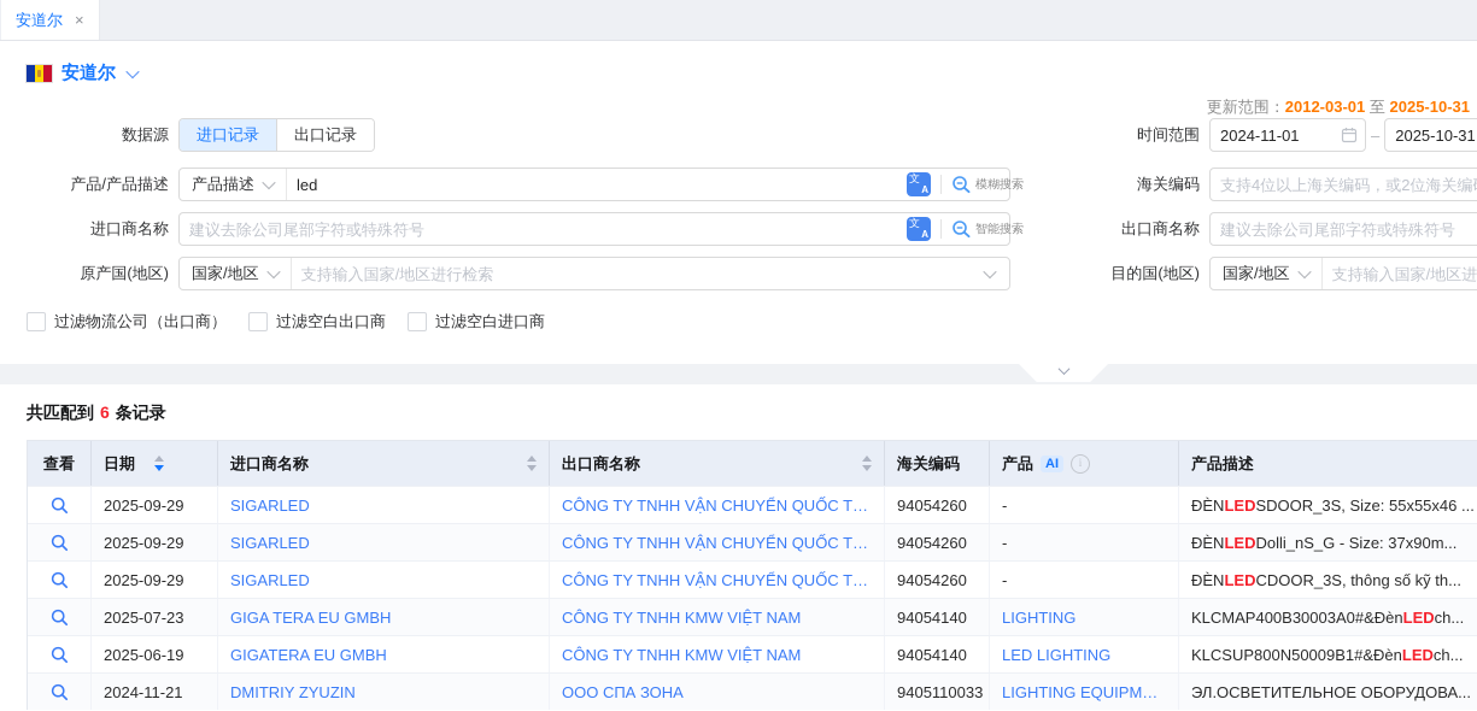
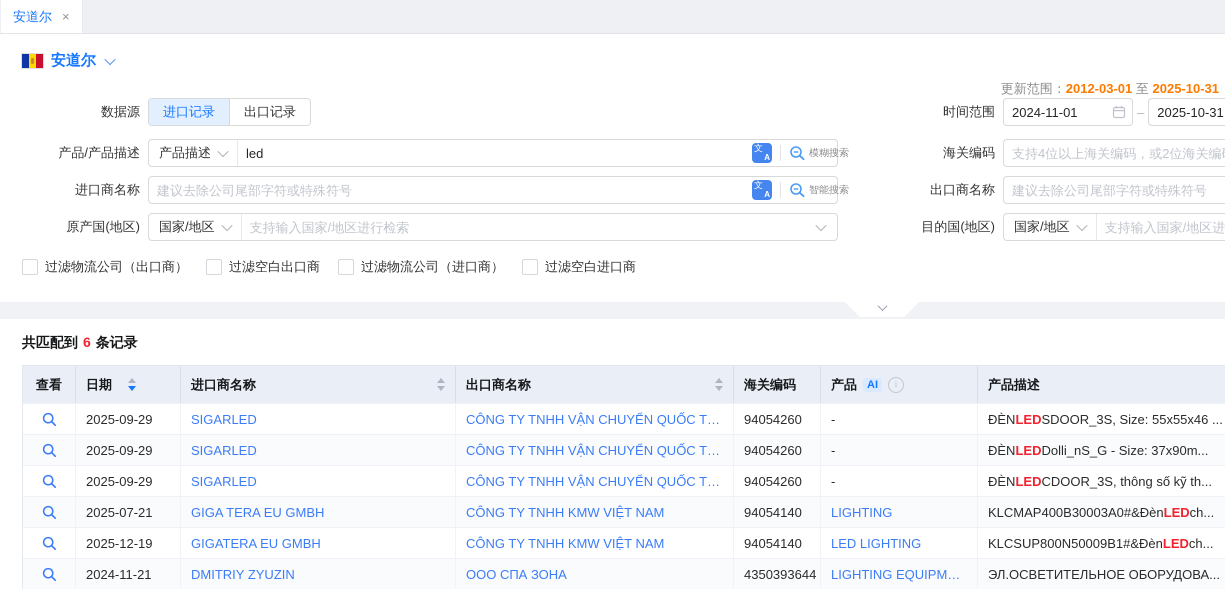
  安道尔
  ×
  安道尔
  更新范围：2012-03-01 至 2025-10-31
  数据源
  进口记录
  出口记录
  时间范围
  2024-11-01
  –
  2025-10-31
  产品/产品描述
  产品描述
  led
  文
  A
  模糊搜索
  海关编码
  支持4位以上海关编码，或2位海关编
  进口商名称
  建议去除公司尾部字符或特殊符号
  文
  A
  智能搜索
  出口商名称
  建议去除公司尾部字符或特殊符号
  原产国(地区)
  国家/地区
  支持输入国家/地区进行检索
  目的国(地区)
  国家/地区
  支持输入国家/地区进
  过滤物流公司（出口商）
  过滤空白出口商
+ 过滤物流公司（进口商）
  过滤空白进口商
  共匹配到 6 条记录
  查看
  日期
  进口商名称
  出口商名称
  海关编码
  产品
  AI
  i
  产品描述
  2025-09-29
  SIGARLED
  CÔNG TY TNHH VẬN CHUYỂN QUỐC TẾ
  94054260
  -
  ĐÈN
  LED
  SDOOR_3S, Size: 55x55x46 ...
  2025-09-29
  SIGARLED
  CÔNG TY TNHH VẬN CHUYỂN QUỐC TẾ
  94054260
  -
  ĐÈN
  LED
  Dolli_nS_G - Size: 37x90m...
  2025-09-29
  SIGARLED
  CÔNG TY TNHH VẬN CHUYỂN QUỐC TẾ
  94054260
  -
  ĐÈN
  LED
  CDOOR_3S, thông số kỹ th...
- 2025-07-23
+ 2025-07-21
  GIGA TERA EU GMBH
  CÔNG TY TNHH KMW VIỆT NAM
  94054140
  LIGHTING
  KLCMAP400B30003A0#&Đèn
  LED
  ch...
- 2025-06-19
+ 2025-12-19
  GIGATERA EU GMBH
  CÔNG TY TNHH KMW VIỆT NAM
  94054140
  LED LIGHTING
  KLCSUP800N50009B1#&Đèn
  LED
  ch...
  2024-11-21
  DMITRIY ZYUZIN
  ООО СПА ЗОНА
- 9405110033
+ 4350393644
  LIGHTING EQUIPMEN
  ЭЛ.ОСВЕТИТЕЛЬНОЕ ОБОРУДОВА...
